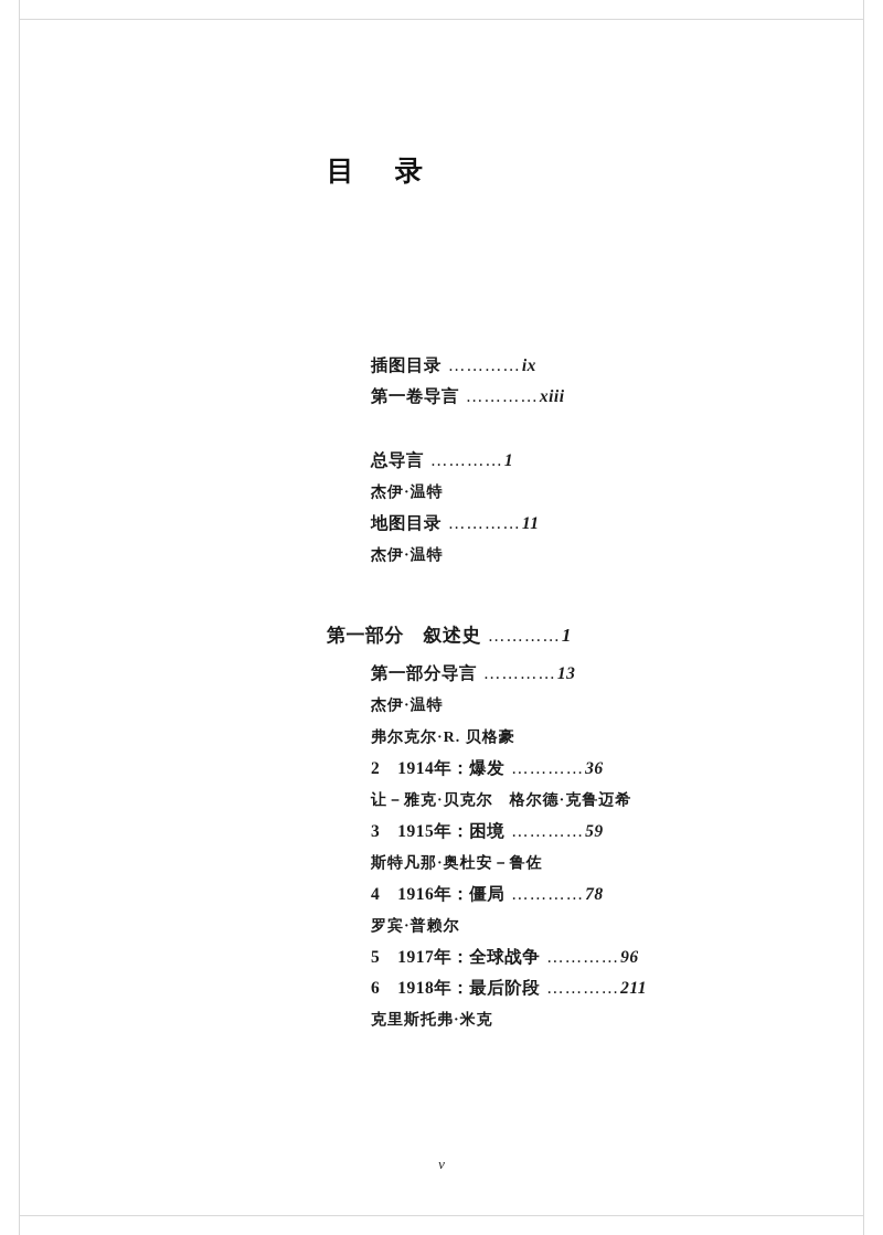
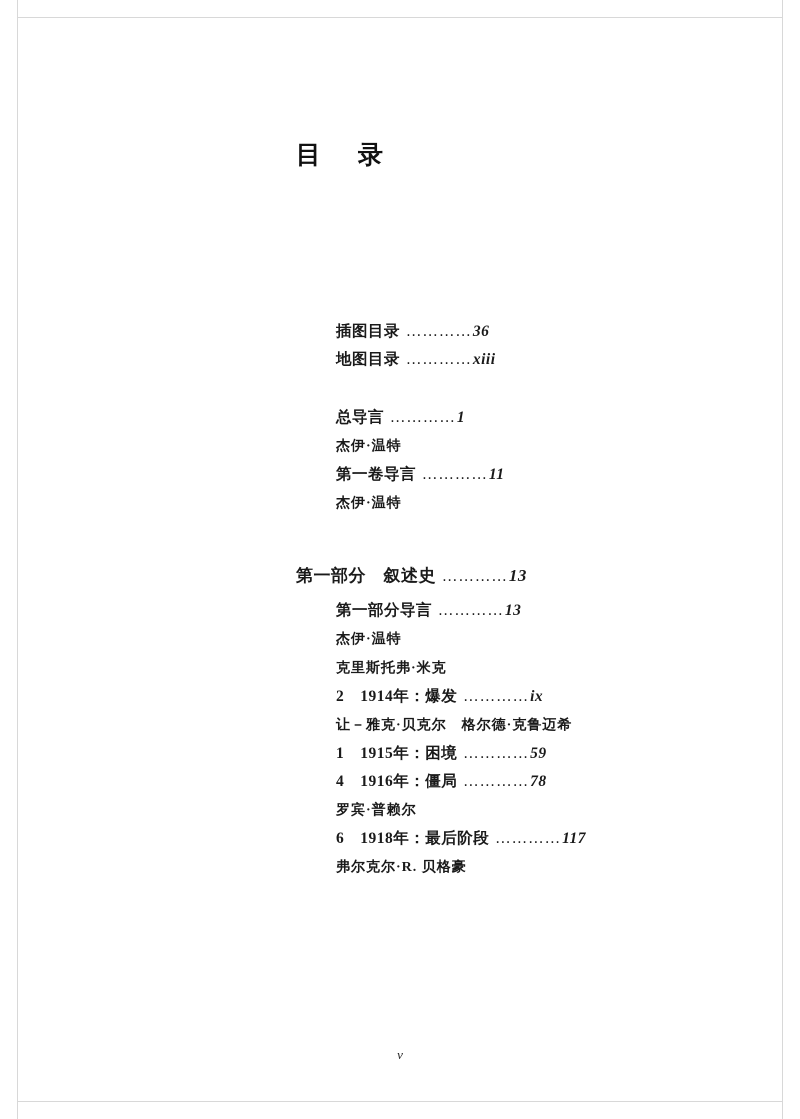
  目 录
- 插图目录 …………ix
+ 插图目录 …………36
- 第一卷导言 …………xiii
+ 地图目录 …………xiii
  总导言 …………1
  杰伊·温特
- 地图目录 …………11
+ 第一卷导言 …………11
  杰伊·温特
- 第一部分 叙述史 …………1
+ 第一部分 叙述史 …………13
  第一部分导言 …………13
  杰伊·温特
- 弗尔克尔·R. 贝格豪
+ 克里斯托弗·米克
- 2 1914年：爆发 …………36
+ 2 1914年：爆发 …………ix
  让－雅克·贝克尔 格尔德·克鲁迈希
- 3 1915年：困境 …………59
+ 1 1915年：困境 …………59
- 斯特凡那·奥杜安－鲁佐
  4 1916年：僵局 …………78
  罗宾·普赖尔
- 5 1917年：全球战争 …………96
- 6 1918年：最后阶段 …………211
+ 6 1918年：最后阶段 …………117
- 克里斯托弗·米克
+ 弗尔克尔·R. 贝格豪
  v
